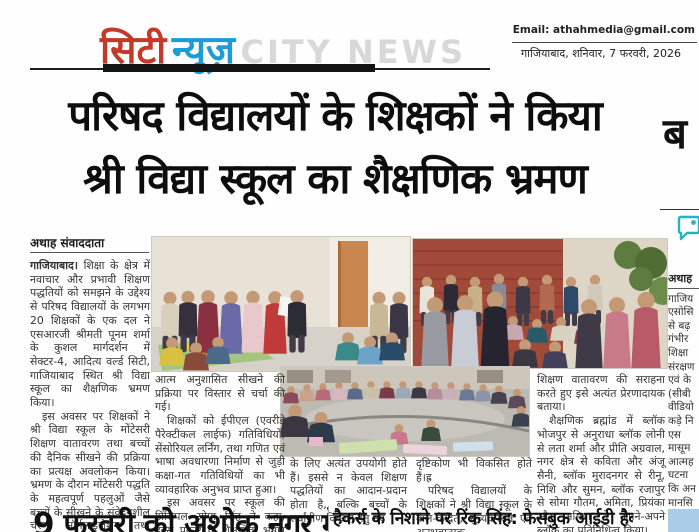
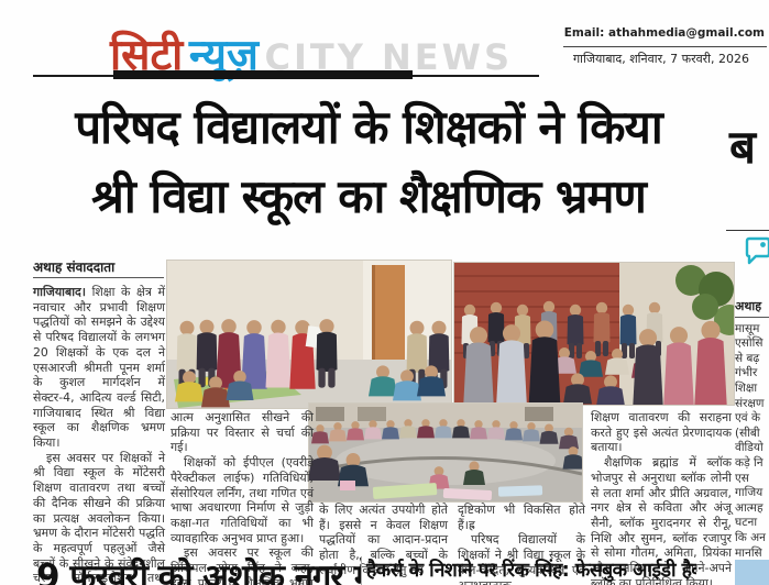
  सिटी न्यूज़ CITY NEWS
  Email: athahmedia@gmail.com
  गाजियाबाद, शनिवार, 7 फरवरी, 2026
  परिषद विद्यालयों के शिक्षकों ने किया
  श्री विद्या स्कूल का शैक्षणिक भ्रमण
  ब
  अथाह
- गाजिय
+ मासूम
  एसोसि
  से बढ़
  गंभीर
  शिक्षा
  संरक्षण
  एवं के
  (सीबी
  वीडियो
  कड़े नि
  एस
- मासूम
+ गाजिय
  आत्मह
  घटना
  कि अन
  मानसि
  अथाह संवाददाता
  गाजियाबाद। शिक्षा के क्षेत्र में नवाचार और प्रभावी शिक्षण पद्धतियों को समझने के उद्देश्य से परिषद विद्यालयों के लगभग 20 शिक्षकों के एक दल ने एसआरजी श्रीमती पूनम शर्मा के कुशल मार्गदर्शन में सेक्टर-4, आदित्य वर्ल्ड सिटी, गाजियाबाद स्थित श्री विद्या स्कूल का शैक्षणिक भ्रमण किया।
  इस अवसर पर शिक्षकों ने श्री विद्या स्कूल के मोंटेसरी शिक्षण वातावरण तथा बच्चों की दैनिक सीखने की प्रक्रिया का प्रत्यक्ष अवलोकन किया। भ्रमण के दौरान मोंटेसरी पद्धति के महत्वपूर्ण पहलुओं जैसे बच्चों के सीखने के संवेदनशील चरण, नॉर्मलाइजेशन तथा
  आत्म अनुशासित सीखने की प्रक्रिया पर विस्तार से चर्चा की गई।
  शिक्षकों को ईपीएल (एवरीडे पैरेक्टीकल लाईफ) गतिविधियों, सेंसोरियल लर्निंग, तथा गणित एवं भाषा अवधारणा निर्माण से जुड़ी कक्षा-गत गतिविधियों का भी व्यावहारिक अनुभव प्राप्त हुआ।
  इस अवसर पर स्कूल की प्रिंसिपल सोमा सिंह ने कहा, ह्रइस प्रकार के शैक्षणिक भ्रमण
  के लिए अत्यंत उपयोगी होते हैं। इससे न केवल शिक्षण पद्धतियों का आदान-प्रदान होता है, बल्कि बच्चों के सर्वांगीण विकास हेतु नए
  दृष्टिकोण भी विकसित होते हैं।ह्र
  परिषद विद्यालयों के शिक्षकों ने श्री विद्या स्कूल के बाल-केंद्रित, सुव्यवस्थित एवं
  शिक्षण वातावरण की सराहना करते हुए इसे अत्यंत प्रेरणादायक बताया।
  शैक्षणिक ब्रह्मांड में ब्लॉक भोजपुर से अनुराधा ब्लॉक लोनी से लता शर्मा और प्रीति अग्रवाल, नगर क्षेत्र से कविता और अंजू सैनी, ब्लॉक मुरादनगर से रीनू, निशि और सुमन, ब्लॉक रजापुर से सोमा गौतम, अमिता, प्रियंका और अमिता ने अपने-अपने ब्लॉक का प्रतिनिधित्व किया।
  9 फरवरी को अशोक नगर
  हैकर्स के निशाने पर रिंक सिंह: फेसबुक आईडी है
